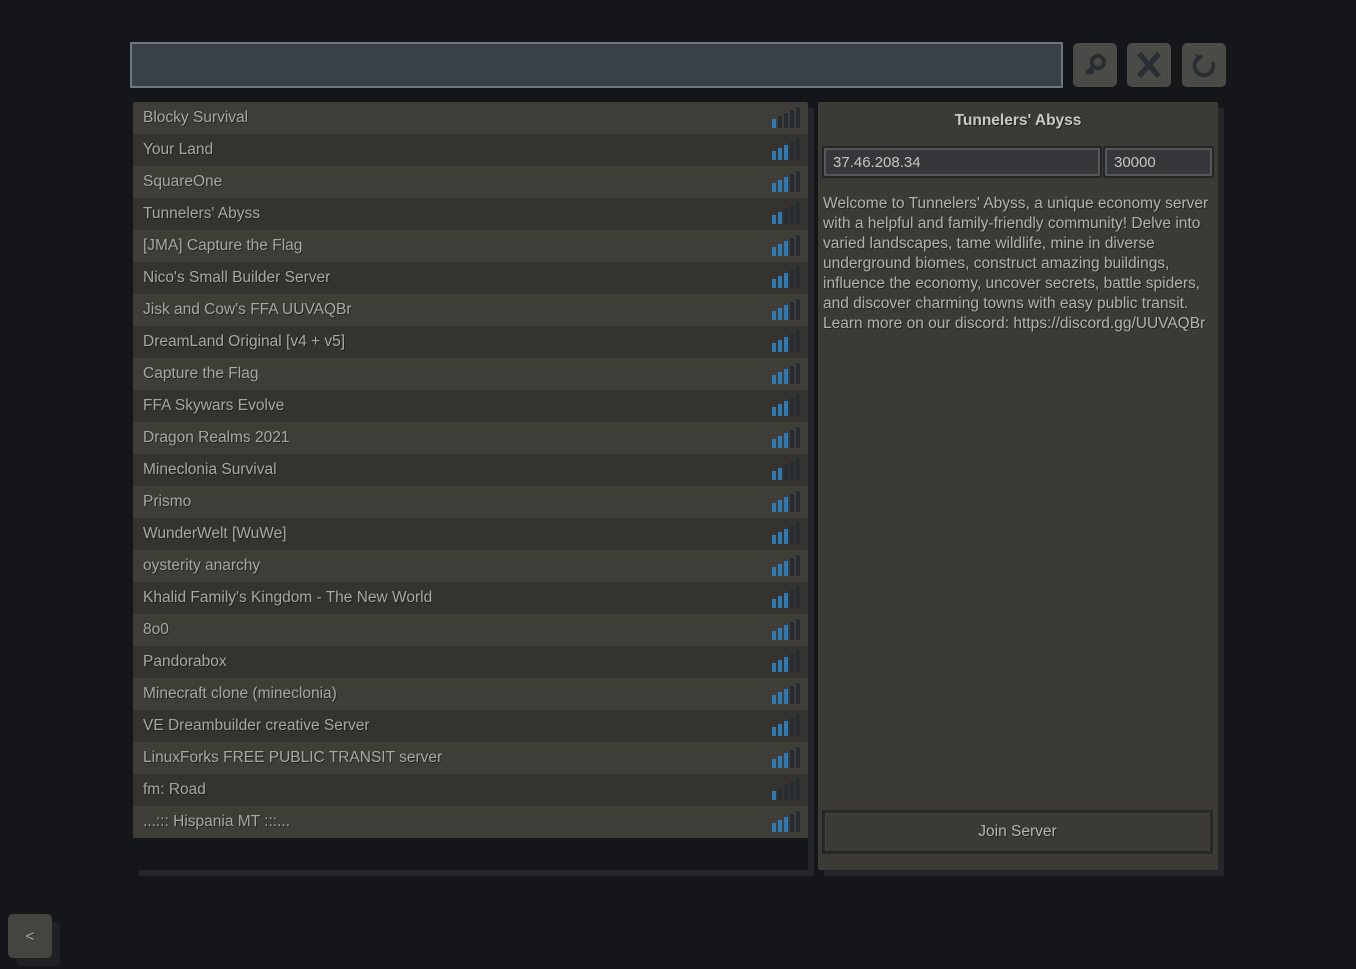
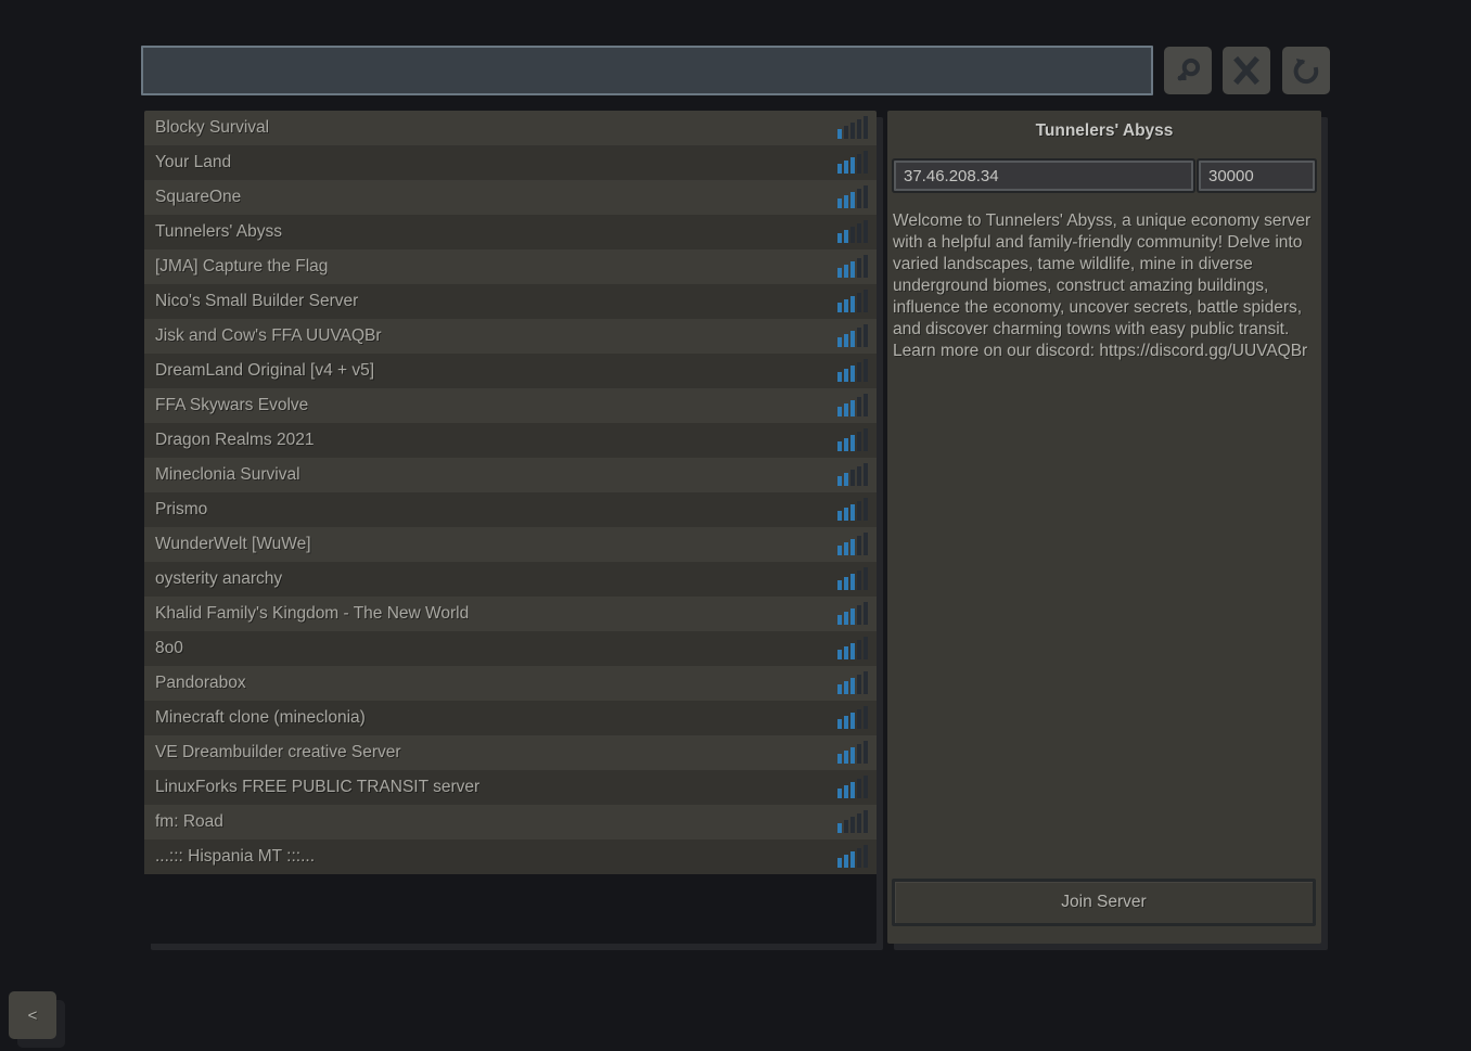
  Blocky Survival
  Your Land
  SquareOne
  Tunnelers' Abyss
  [JMA] Capture the Flag
  Nico's Small Builder Server
  Jisk and Cow's FFA UUVAQBr
  DreamLand Original [v4 + v5]
- Capture the Flag
  FFA Skywars Evolve
  Dragon Realms 2021
  Mineclonia Survival
  Prismo
  WunderWelt [WuWe]
  oysterity anarchy
  Khalid Family's Kingdom - The New World
  8o0
  Pandorabox
  Minecraft clone (mineclonia)
  VE Dreambuilder creative Server
  LinuxForks FREE PUBLIC TRANSIT server
  fm: Road
  ...::: Hispania MT :::...
  Tunnelers' Abyss
  37.46.208.34
  30000
  Welcome to Tunnelers' Abyss, a unique economy server with a helpful and family-friendly community! Delve into varied landscapes, tame wildlife, mine in diverse underground biomes, construct amazing buildings, influence the economy, uncover secrets, battle spiders, and discover charming towns with easy public transit. Learn more on our discord: https://discord.gg/UUVAQBr
  Join Server
  <
